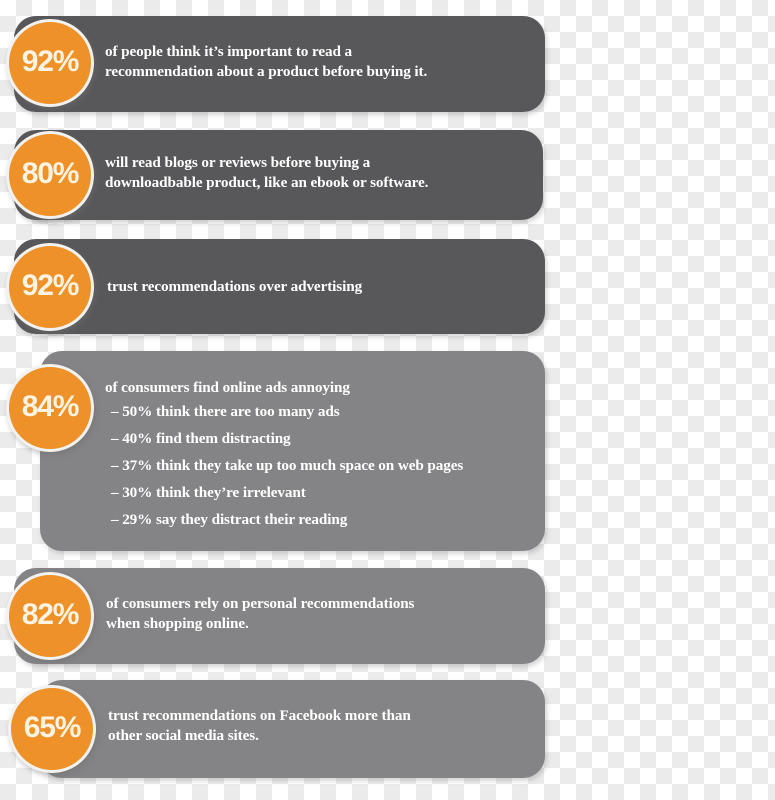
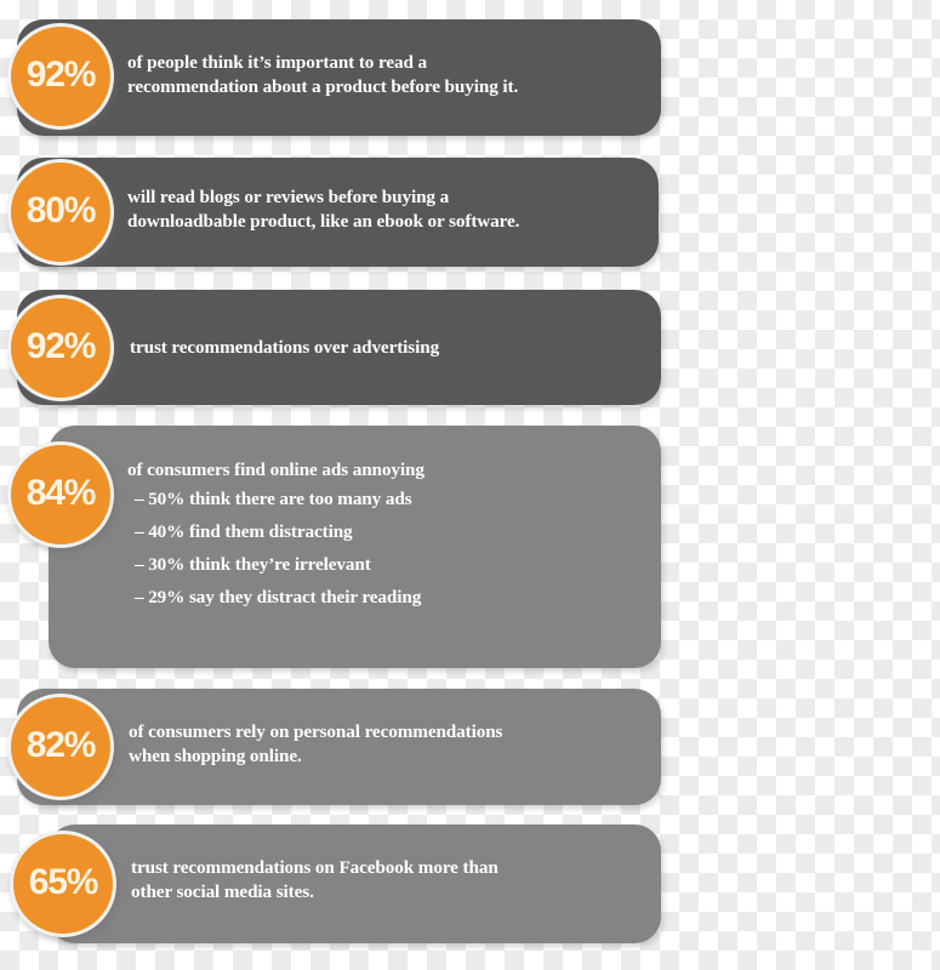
  of people think it’s important to read a
  recommendation about a product before buying it.
  92%
  will read blogs or reviews before buying a
  downloadbable product, like an ebook or software.
  80%
  trust recommendations over advertising
  92%
  of consumers find online ads annoying
  – 50% think there are too many ads
  – 40% find them distracting
- – 37% think they take up too much space on web pages
  – 30% think they’re irrelevant
  – 29% say they distract their reading
  84%
  of consumers rely on personal recommendations
  when shopping online.
  82%
  trust recommendations on Facebook more than
  other social media sites.
  65%
